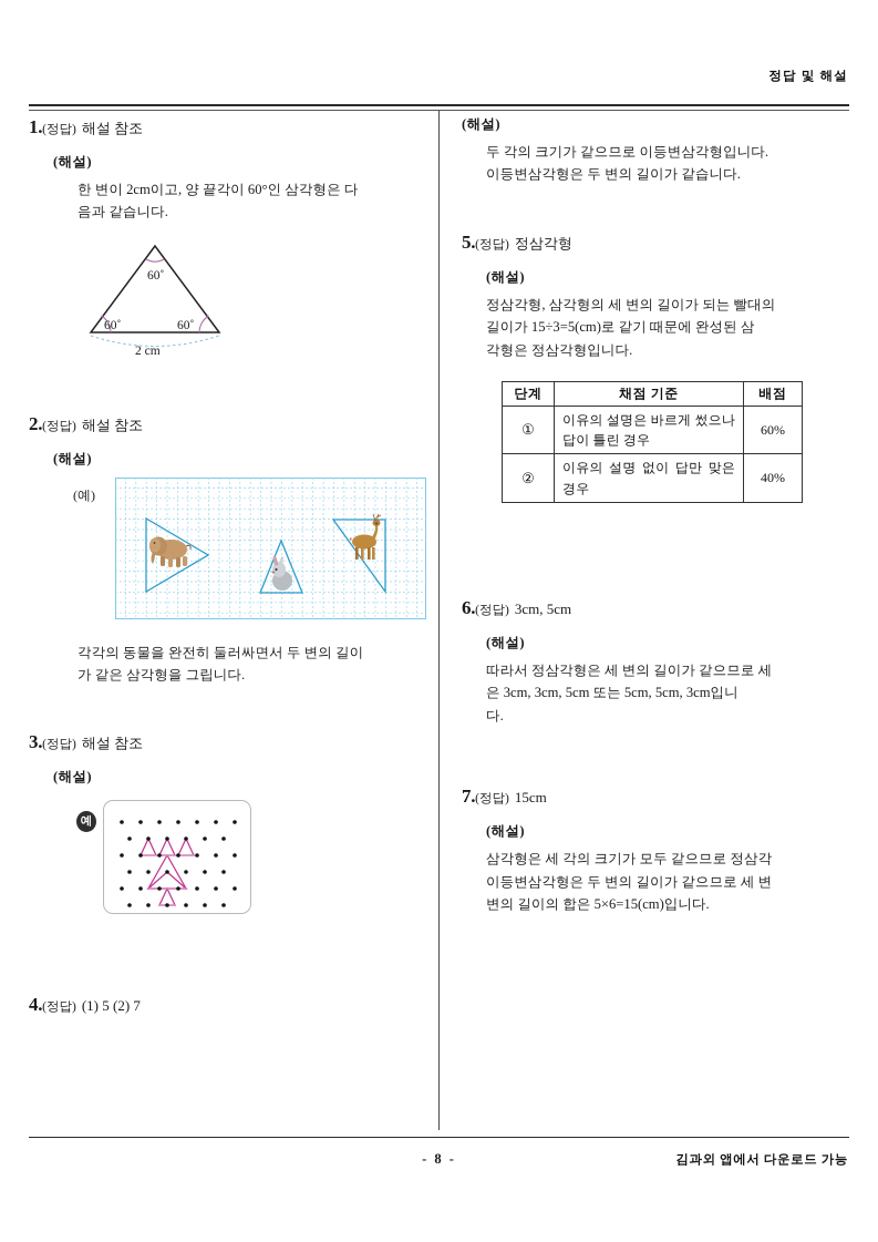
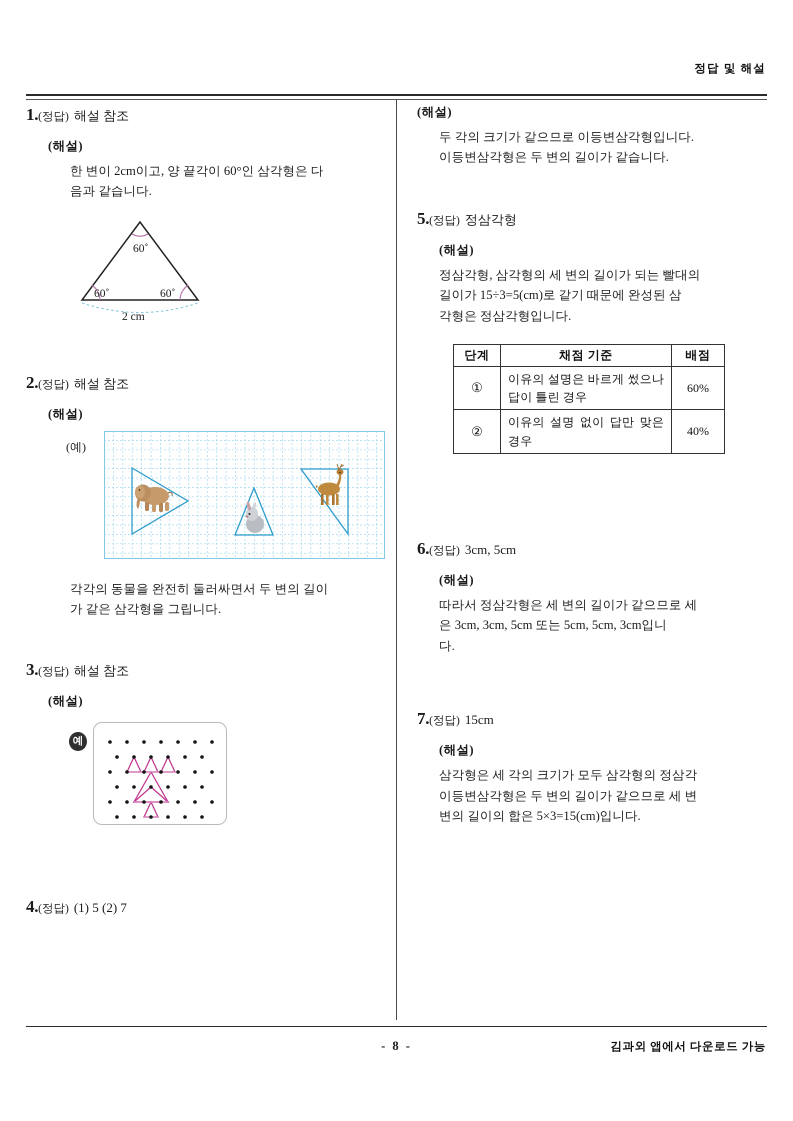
  정답 및 해설
  1.(정답) 해설 참조
  (해설)
  한 변이 2cm이고, 양 끝각이 60°인 삼각형은 다
  음과 같습니다.
  60˚
  60˚
  60˚
  2 cm
  2.(정답) 해설 참조
  (해설)
  (예)
  각각의 동물을 완전히 둘러싸면서 두 변의 길이
  가 같은 삼각형을 그립니다.
  3.(정답) 해설 참조
  (해설)
  예
  4.(정답) (1) 5 (2) 7
  (해설)
  두 각의 크기가 같으므로 이등변삼각형입니다.
  이등변삼각형은 두 변의 길이가 같습니다.
  5.(정답) 정삼각형
  (해설)
  정삼각형, 삼각형의 세 변의 길이가 되는 빨대의
  길이가 15÷3=5(cm)로 같기 때문에 완성된 삼
  각형은 정삼각형입니다.
  단계	채점 기준	배점
  ①	이유의 설명은 바르게 썼으나 답이 틀린 경우	60%
  ②	이유의 설명 없이 답만 맞은 경우	40%
  6.(정답) 3cm, 5cm
  (해설)
  따라서 정삼각형은 세 변의 길이가 같으므로 세
  은 3cm, 3cm, 5cm 또는 5cm, 5cm, 3cm입니
  다.
  7.(정답) 15cm
  (해설)
- 삼각형은 세 각의 크기가 모두 같으므로 정삼각
+ 삼각형은 세 각의 크기가 모두 삼각형의 정삼각
  이등변삼각형은 두 변의 길이가 같으므로 세 변
- 변의 길이의 합은 5×6=15(cm)입니다.
+ 변의 길이의 합은 5×3=15(cm)입니다.
  - 8 -
  김과외 앱에서 다운로드 가능
